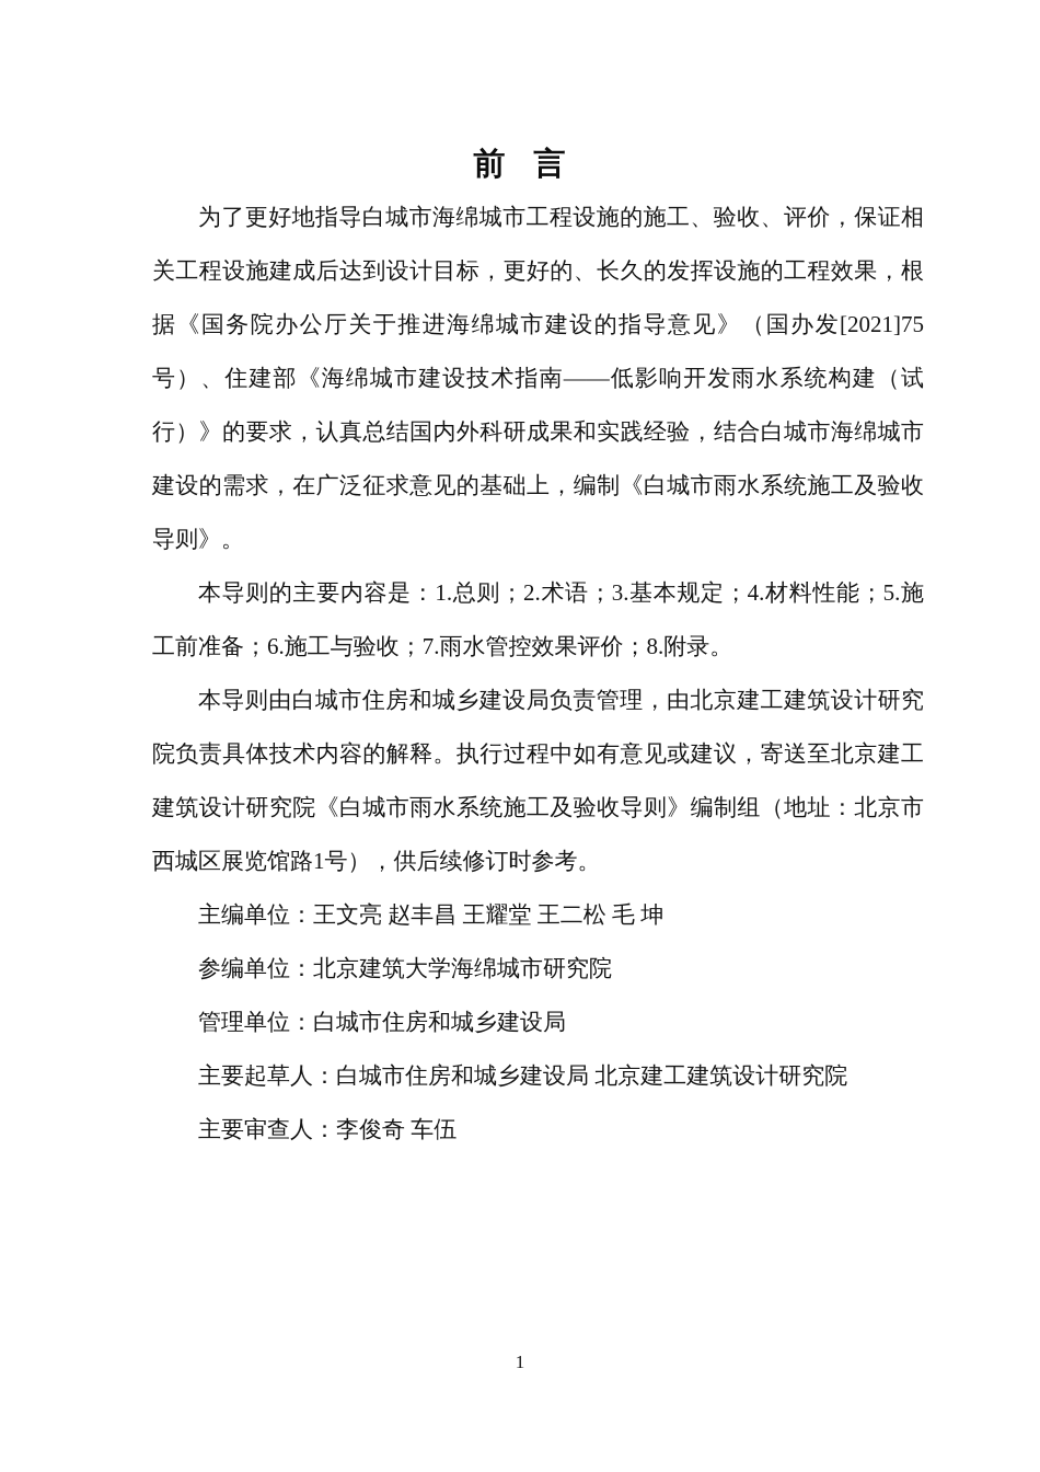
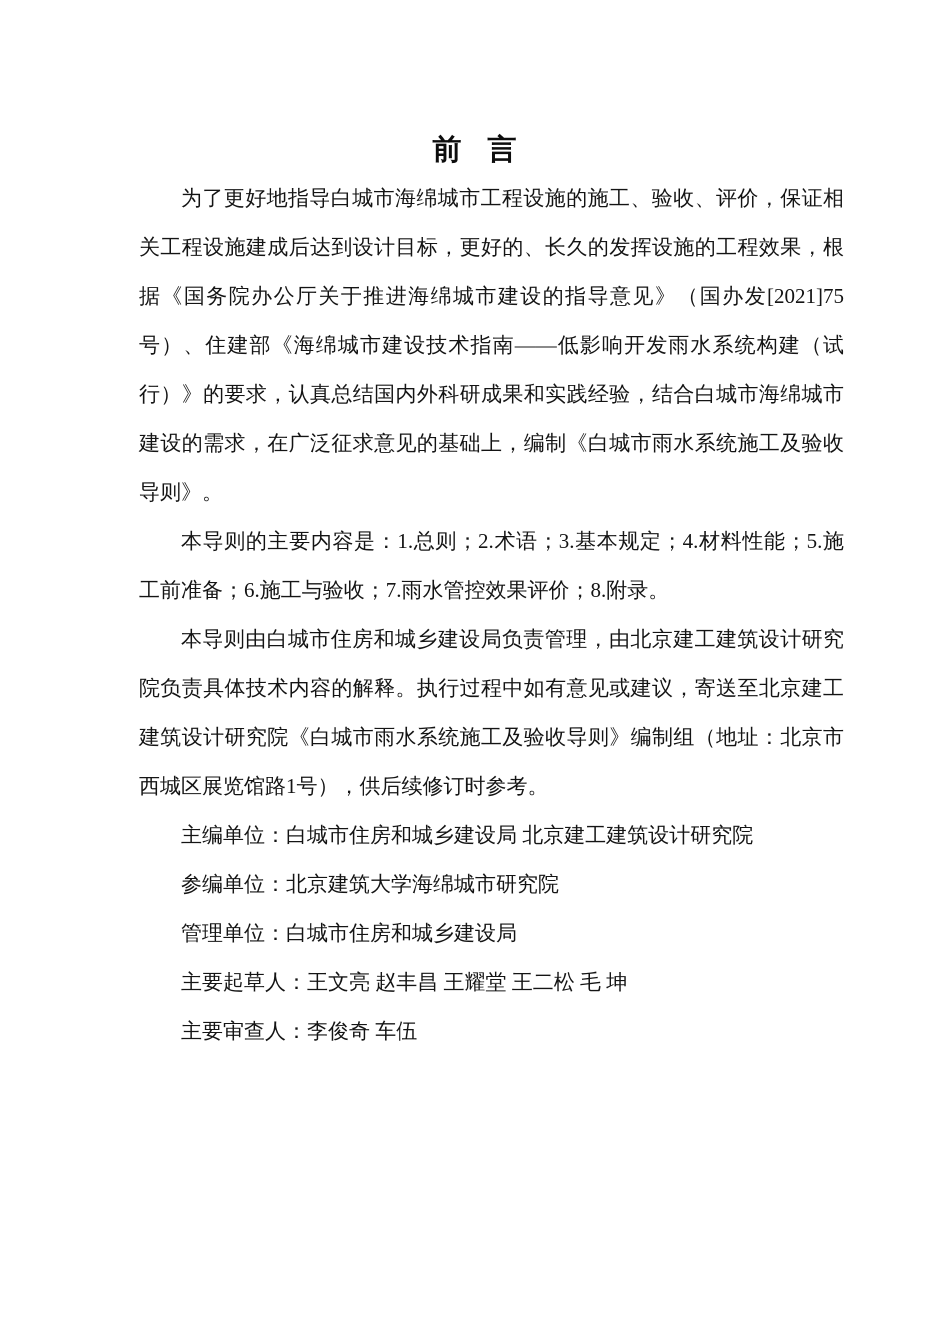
  前 言
  为了更好地指导白城市海绵城市工程设施的施工、验收、评价，保证相关工程设施建成后达到设计目标，更好的、长久的发挥设施的工程效果，根据《国务院办公厅关于推进海绵城市建设的指导意见》（国办发[2021]75号）、住建部《海绵城市建设技术指南——低影响开发雨水系统构建（试行）》的要求，认真总结国内外科研成果和实践经验，结合白城市海绵城市建设的需求，在广泛征求意见的基础上，编制《白城市雨水系统施工及验收导则》。
  本导则的主要内容是：1.总则；2.术语；3.基本规定；4.材料性能；5.施工前准备；6.施工与验收；7.雨水管控效果评价；8.附录。
  本导则由白城市住房和城乡建设局负责管理，由北京建工建筑设计研究院负责具体技术内容的解释。执行过程中如有意见或建议，寄送至北京建工建筑设计研究院《白城市雨水系统施工及验收导则》编制组（地址：北京市西城区展览馆路1号），供后续修订时参考。
- 主编单位：王文亮 赵丰昌 王耀堂 王二松 毛 坤
+ 主编单位：白城市住房和城乡建设局 北京建工建筑设计研究院
  参编单位：北京建筑大学海绵城市研究院
  管理单位：白城市住房和城乡建设局
- 主要起草人：白城市住房和城乡建设局 北京建工建筑设计研究院
+ 主要起草人：王文亮 赵丰昌 王耀堂 王二松 毛 坤
  主要审查人：李俊奇 车伍
- 1
